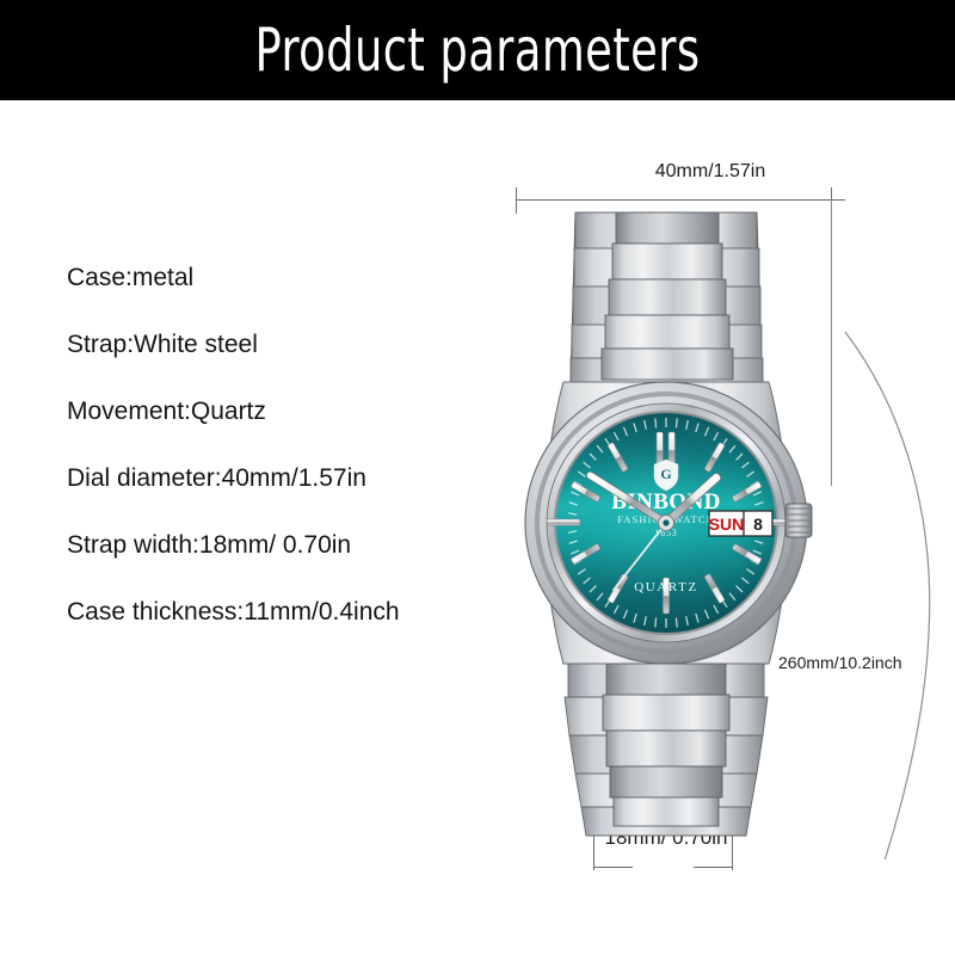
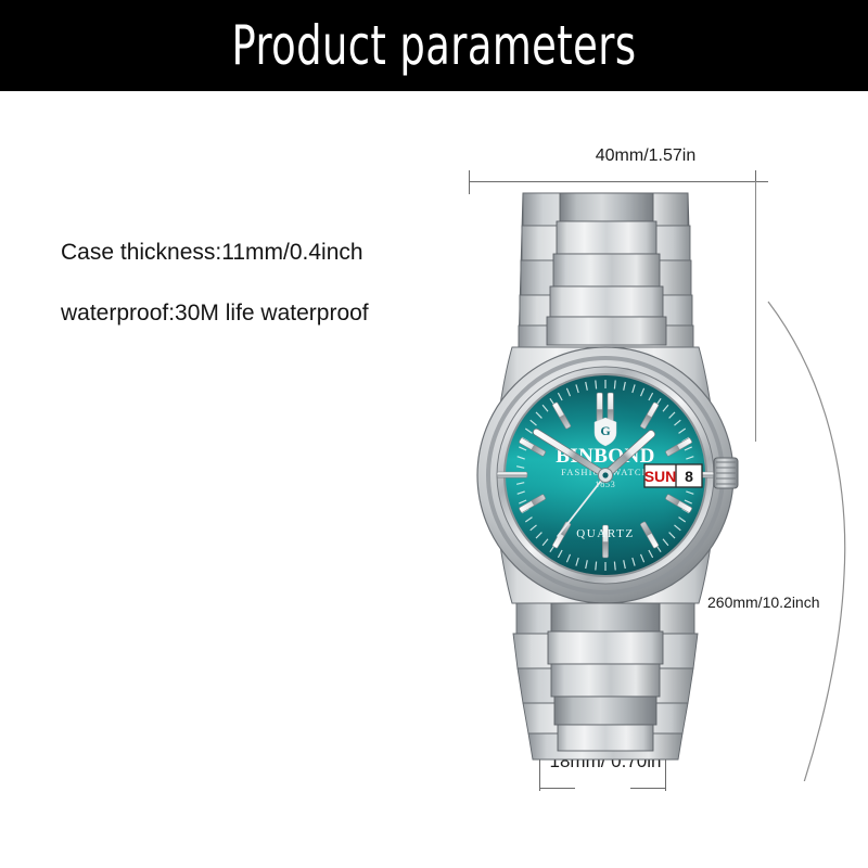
  Product parameters
- Case:metal
- Strap:White steel
- Movement:Quartz
- Dial diameter:40mm/1.57in
- Strap width:18mm/ 0.70in
  Case thickness:11mm/0.4inch
+ waterproof:30M life waterproof
  40mm/1.57in
  260mm/10.2inch
  18mm/ 0.70in
  G
  BNBOD
  FASHI WATC
  853
  QUARTZ
  SUN
  8
